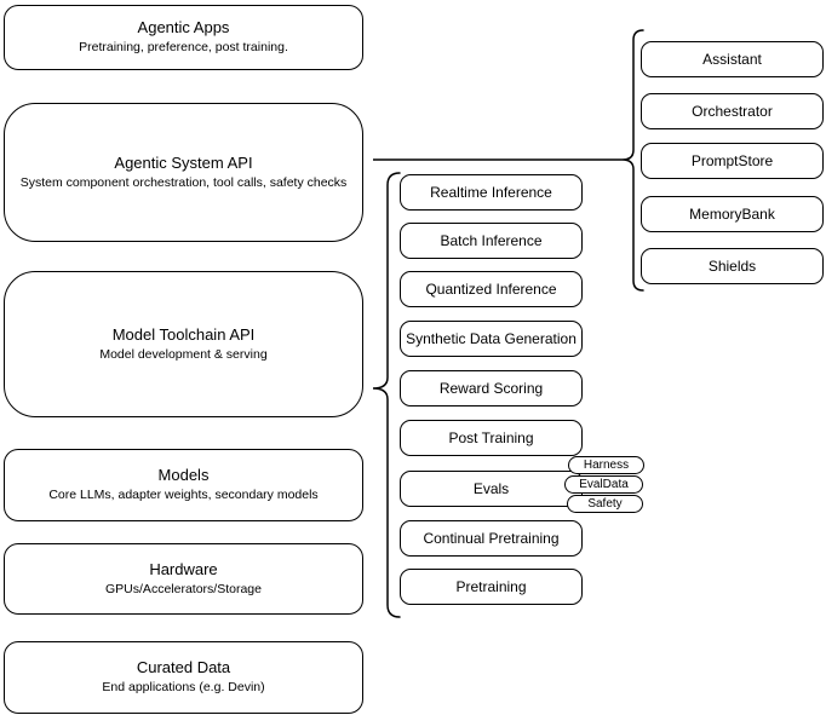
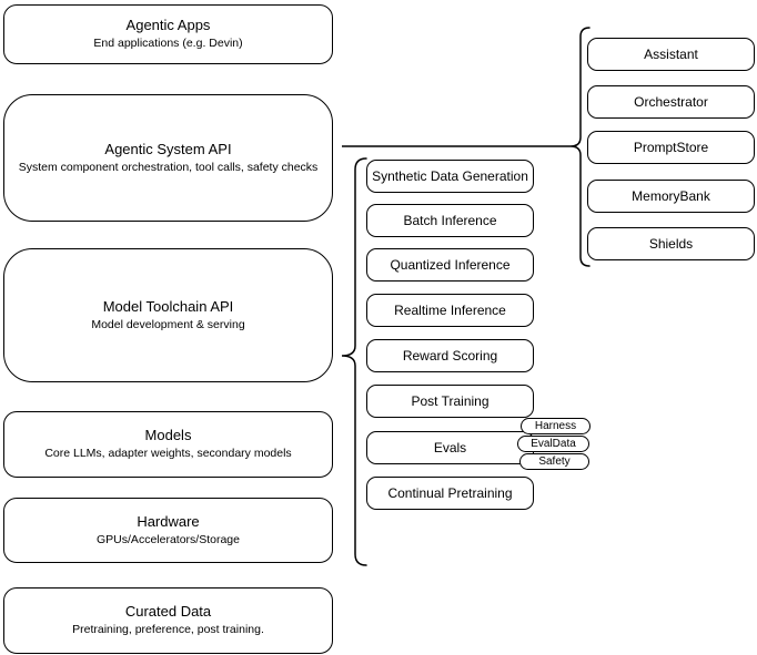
  Agentic Apps
- Pretraining, preference, post training.
+ End applications (e.g. Devin)
  Agentic System API
  System component orchestration, tool calls, safety checks
  Model Toolchain API
  Model development & serving
  Models
  Core LLMs, adapter weights, secondary models
  Hardware
  GPUs/Accelerators/Storage
  Curated Data
- End applications (e.g. Devin)
+ Pretraining, preference, post training.
- Realtime Inference
+ Synthetic Data Generation
  Batch Inference
  Quantized Inference
- Synthetic Data Generation
+ Realtime Inference
  Reward Scoring
  Post Training
  Evals
  Continual Pretraining
- Pretraining
  Harness
  EvalData
  Safety
  Assistant
  Orchestrator
  PromptStore
  MemoryBank
  Shields
